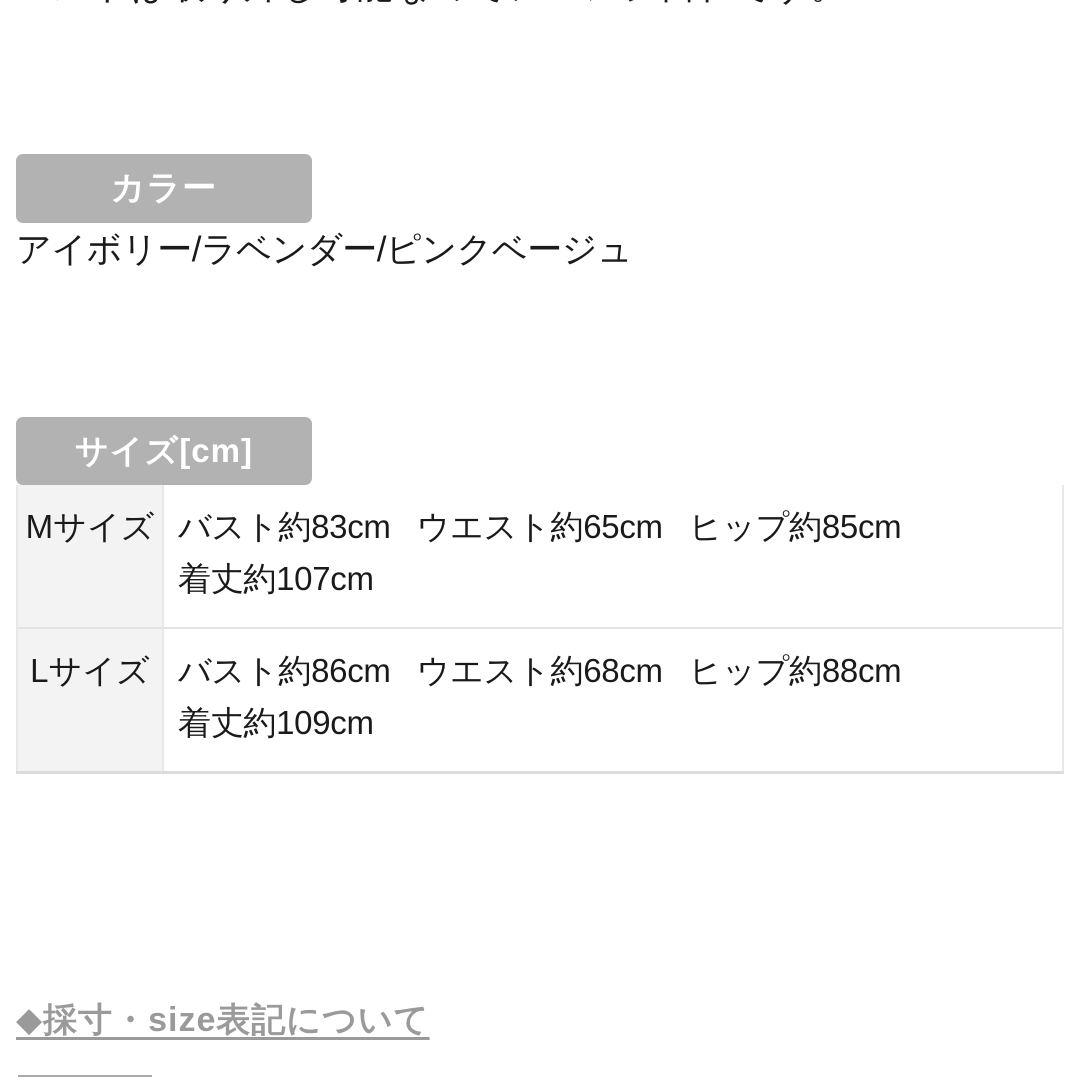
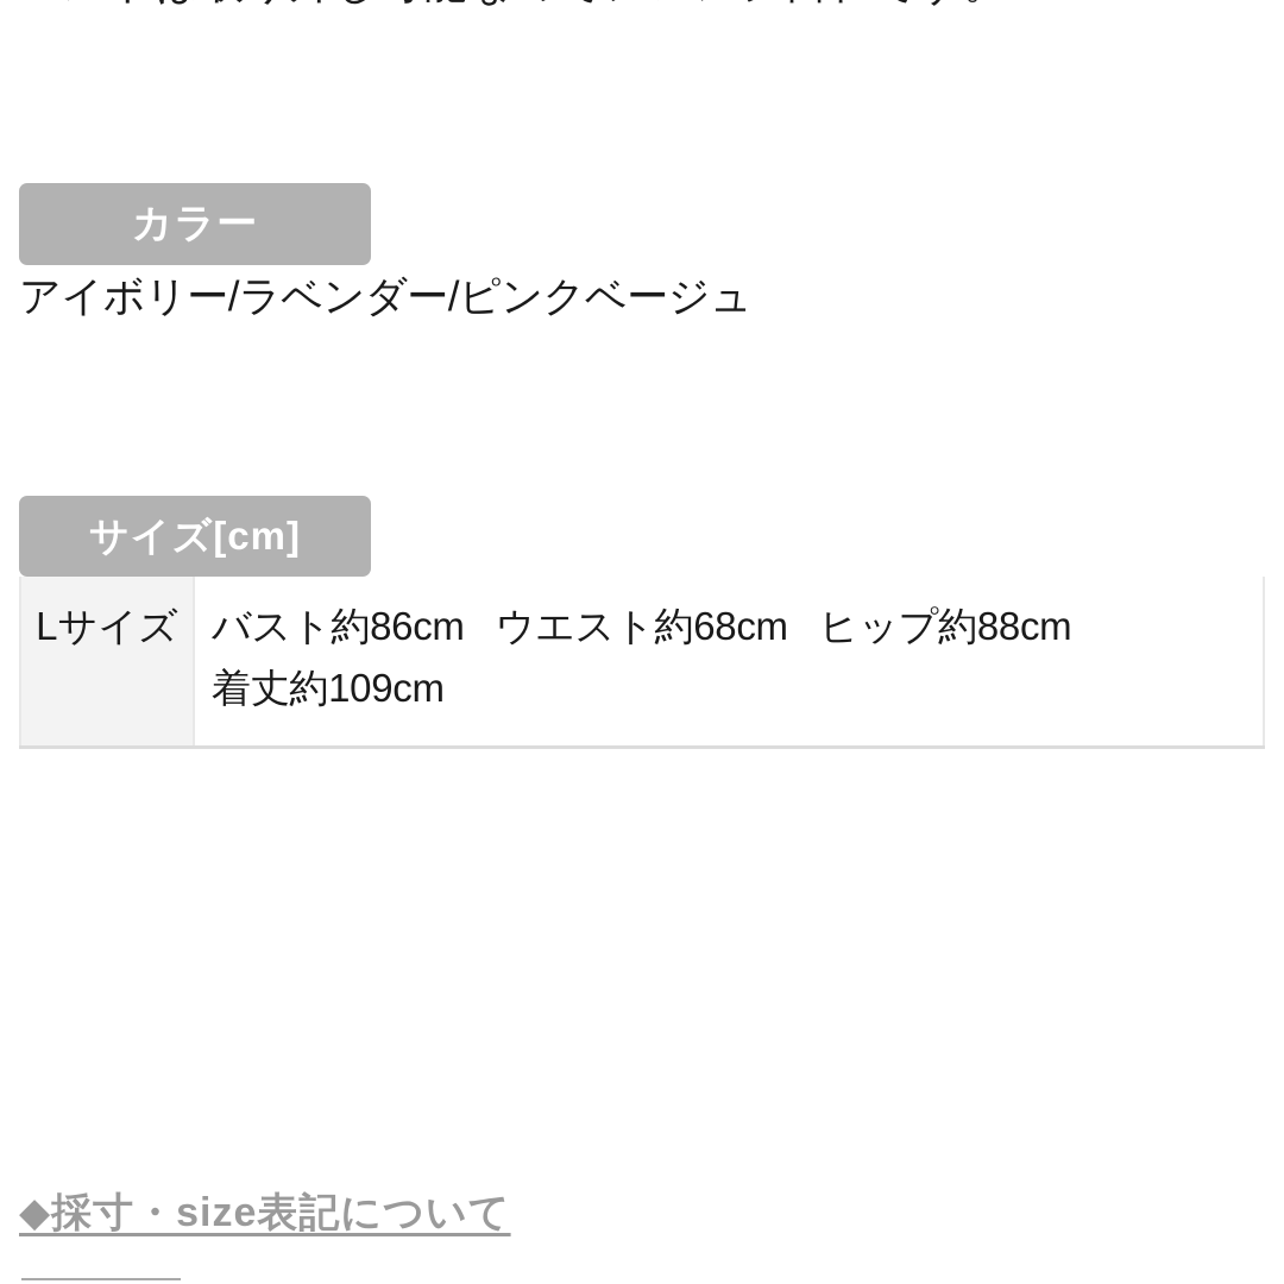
  カラー
  アイボリー/ラベンダー/ピンクベージュ
  サイズ[cm]
- Mサイズ	バスト約83cm ウエスト約65cm ヒップ約85cm着丈約107cm
  Lサイズ	バスト約86cm ウエスト約68cm ヒップ約88cm着丈約109cm
  ◆採寸・size表記について
